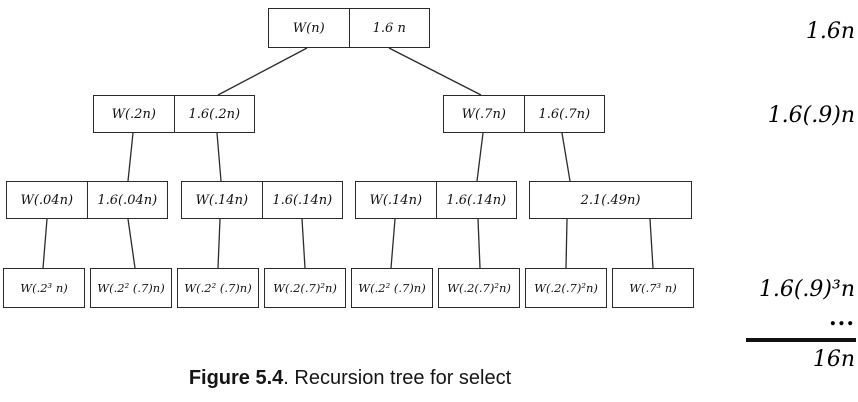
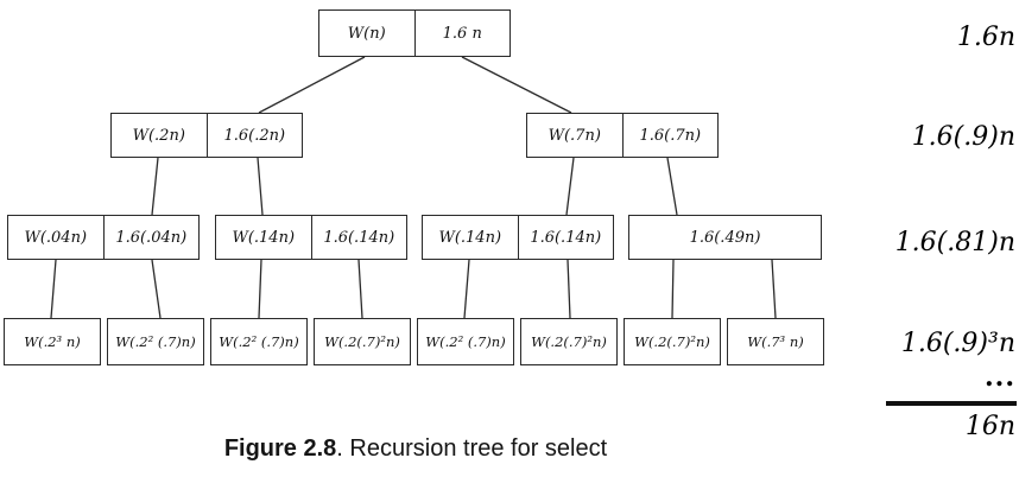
  W(n)
  1.6 n
  W(.2n)
  1.6(.2n)
  W(.7n)
  1.6(.7n)
  W(.04n)
  1.6(.04n)
  W(.14n)
  1.6(.14n)
  W(.14n)
  1.6(.14n)
- 2.1(.49n)
+ 1.6(.49n)
  W(.2³ n)
  W(.2² (.7)n)
  W(.2² (.7)n)
  W(.2(.7)²n)
  W(.2² (.7)n)
  W(.2(.7)²n)
  W(.2(.7)²n)
  W(.7³ n)
  1.6n
  1.6(.9)n
+ 1.6(.81)n
  1.6(.9)³n
  ...
  16n
- Figure 5.4. Recursion tree for select
+ Figure 2.8. Recursion tree for select
